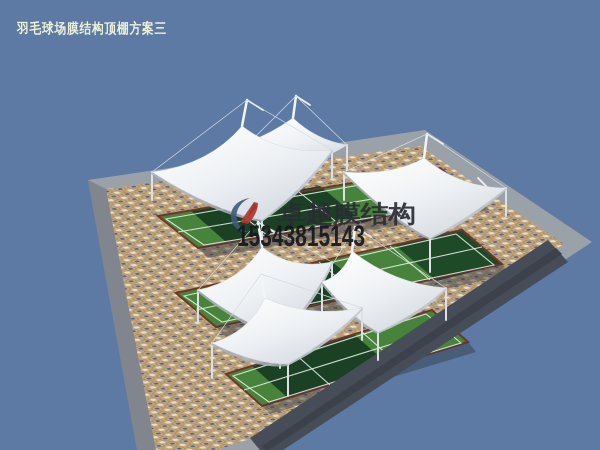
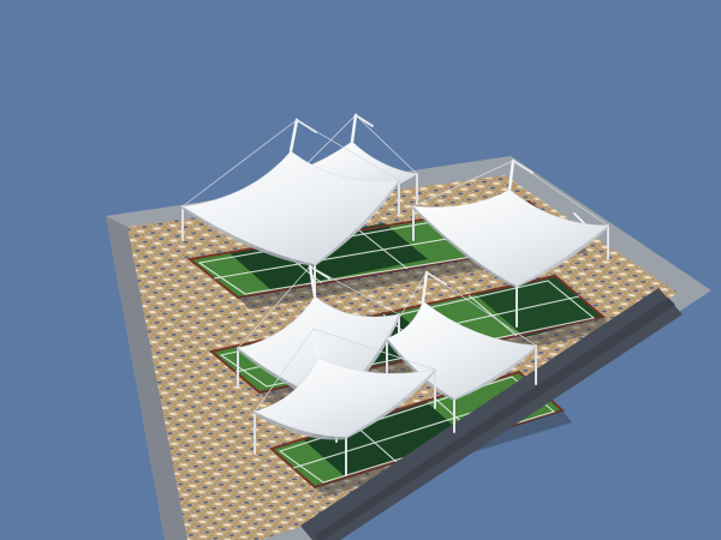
- 卓越膜结构
- 15343815143
- 羽毛球场膜结构顶棚方案三
